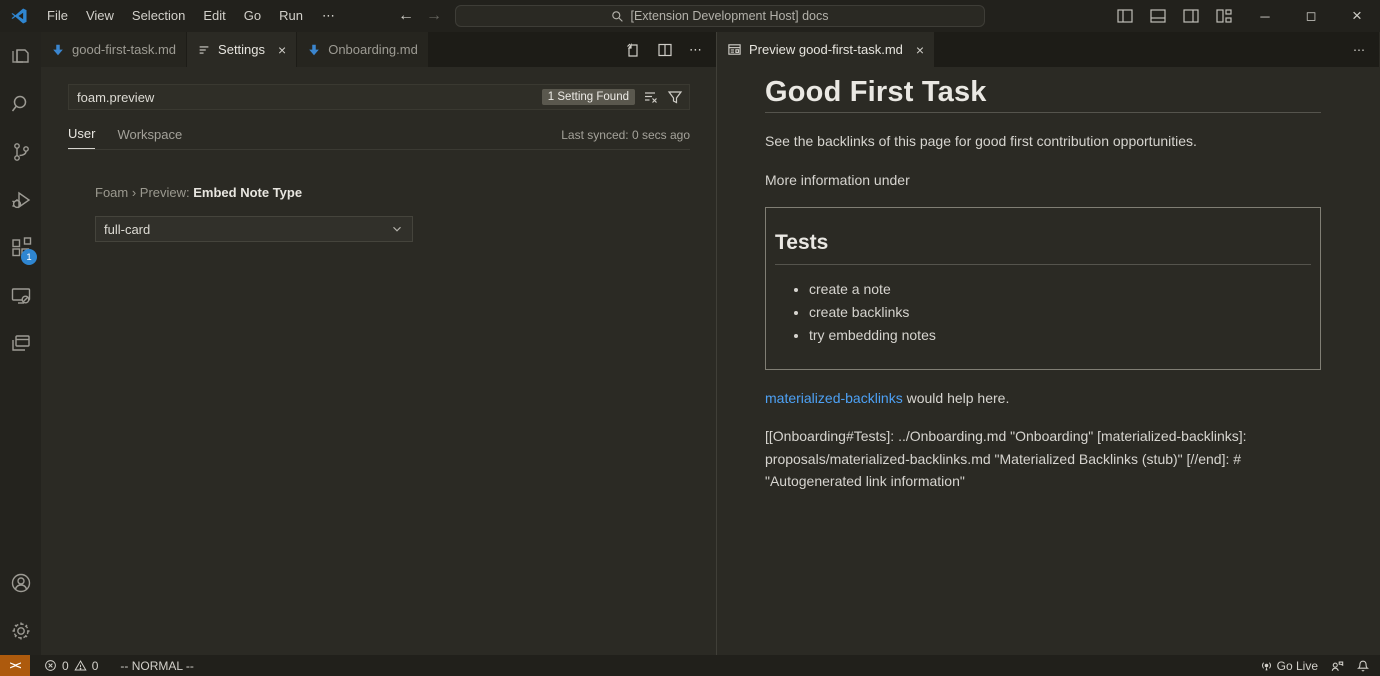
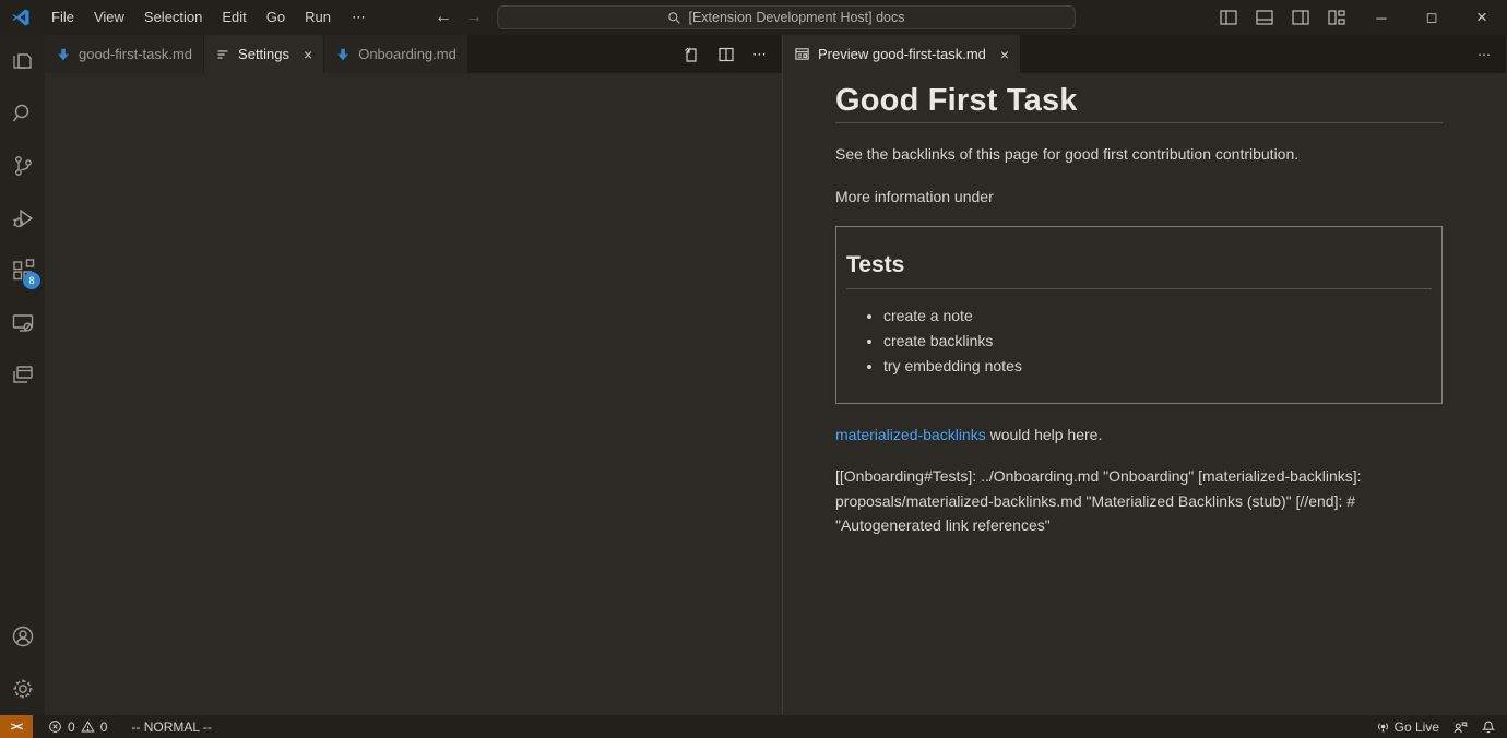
  File
  View
  Selection
  Edit
  Go
  Run
  ⋯
  ←
  →
  [Extension Development Host] docs
  ─
  ◻
  ×
- 1
+ 8
  good-first-task.md
  Settings
  ×
  Onboarding.md
  ⋯
- foam.preview
- 1 Setting Found
- User
- Workspace
- Last synced: 0 secs ago
- Foam › Preview: Embed Note Type
- full-card
  Preview good-first-task.md
  ×
  ⋯
  Good First Task
- See the backlinks of this page for good first contribution opportunities.
+ See the backlinks of this page for good first contribution contribution.
  More information under
  Tests
  create a note
  create backlinks
  try embedding notes
  materialized-backlinks would help here.
- [[Onboarding#Tests]: ../Onboarding.md "Onboarding" [materialized-backlinks]: proposals/materialized-backlinks.md "Materialized Backlinks (stub)" [//end]: # "Autogenerated link information"
+ [[Onboarding#Tests]: ../Onboarding.md "Onboarding" [materialized-backlinks]: proposals/materialized-backlinks.md "Materialized Backlinks (stub)" [//end]: # "Autogenerated link references"
  ><
  0
  0
  -- NORMAL --
  Go Live
